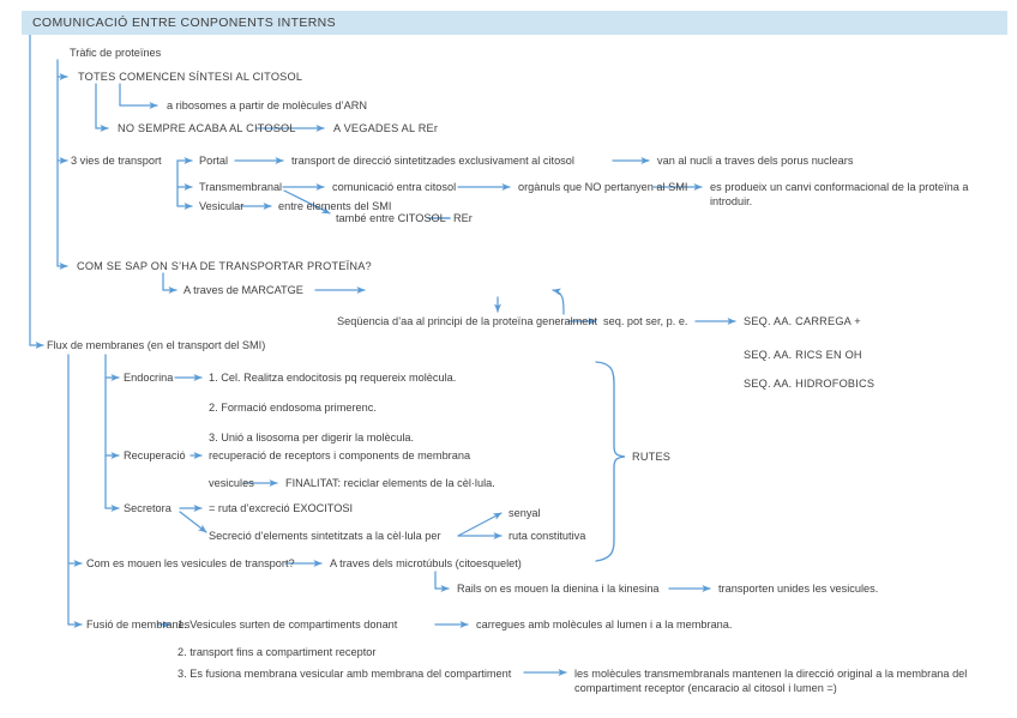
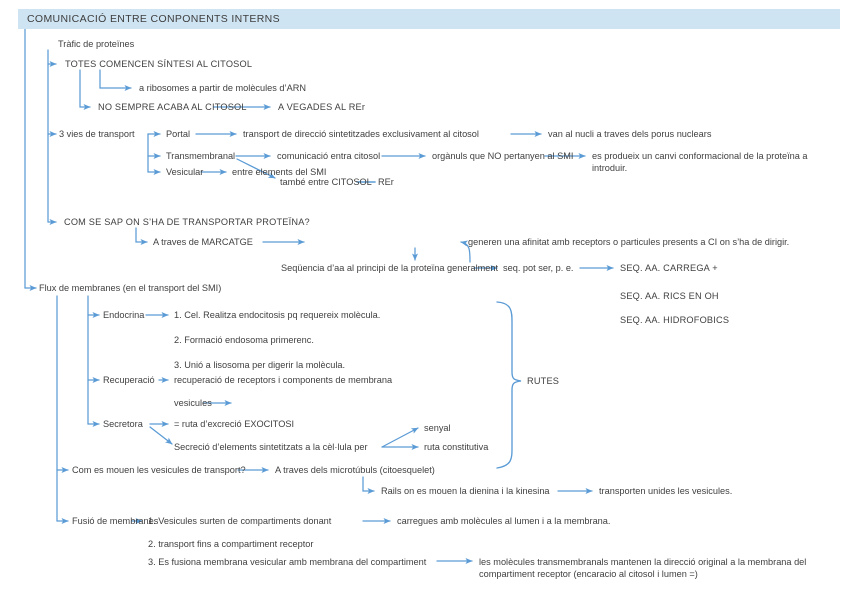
  COMUNICACIÓ ENTRE CONPONENTS INTERNS
  Tràfic de proteïnes
  TOTES COMENCEN SÍNTESI AL CITOSOL
  a ribosomes a partir de molècules d’ARN
  NO SEMPRE ACABA AL CITOSOL
  A VEGADES AL REr
  3 vies de transport
  Portal
  transport de direcció sintetitzades exclusivament al citosol
  van al nucli a traves dels porus nuclears
  Transmembranal
  comunicació entra citosol
  orgànuls que NO pertanyen al SMI
  es produeix un canvi conformacional de la proteïna a introduir.
  també entre CITOSOL
  REr
  Vesicular
  entre elements del SMI
  COM SE SAP ON S’HA DE TRANSPORTAR PROTEÏNA?
  A traves de MARCATGE
+ generen una afinitat amb receptors o particules presents a CI on s’ha de dirigir.
  Seqüencia d’aa al principi de la proteïna generalment
  seq. pot ser, p. e.
  SEQ. AA. CARREGA +
  SEQ. AA. RICS EN OH
  SEQ. AA. HIDROFOBICS
  Flux de membranes (en el transport del SMI)
  Endocrina
  1. Cel. Realitza endocitosis pq requereix molècula.
  2. Formació endosoma primerenc.
  3. Unió a lisosoma per digerir la molècula.
  Recuperació
  recuperació de receptors i components de membrana
  vesicules
- FINALITAT: reciclar elements de la cèl·lula.
  Secretora
  = ruta d’excreció EXOCITOSI
  Secreció d’elements sintetitzats a la cèl·lula per
  senyal
  ruta constitutiva
  RUTES
  Com es mouen les vesicules de transport?
  A traves dels microtúbuls (citoesquelet)
  Rails on es mouen la dienina i la kinesina
  transporten unides les vesicules.
  Fusió de membranes
  1. Vesicules surten de compartiments donant
  carregues amb molècules al lumen i a la membrana.
  2. transport fins a compartiment receptor
  3. Es fusiona membrana vesicular amb membrana del compartiment
  les molècules transmembranals mantenen la direcció original a la membrana del compartiment receptor (encaracio al citosol i lumen =)
